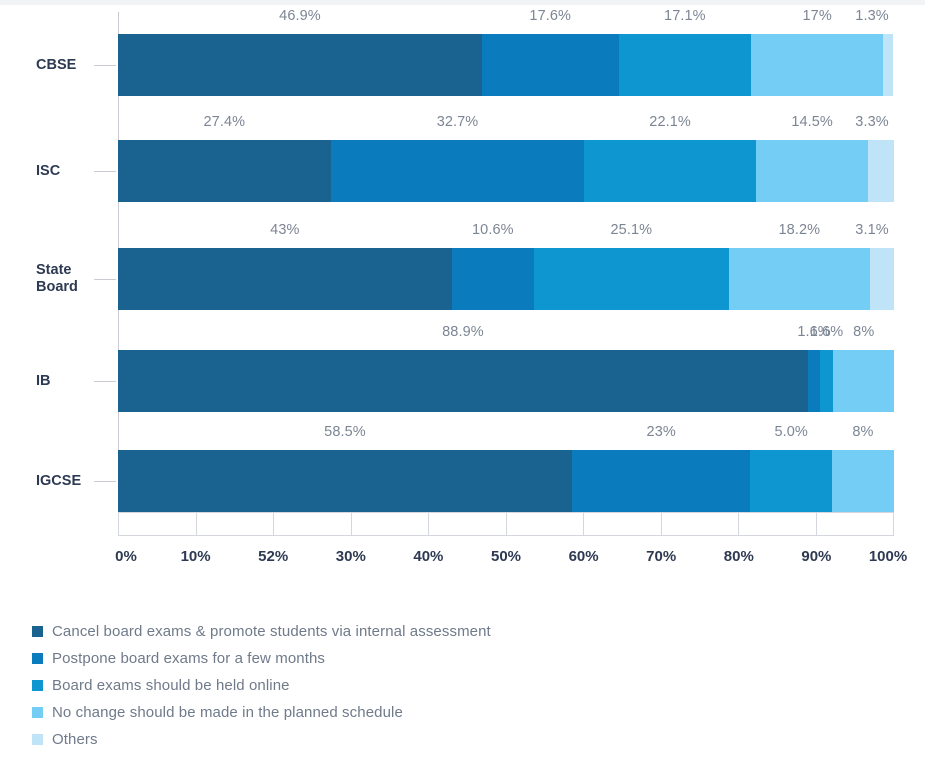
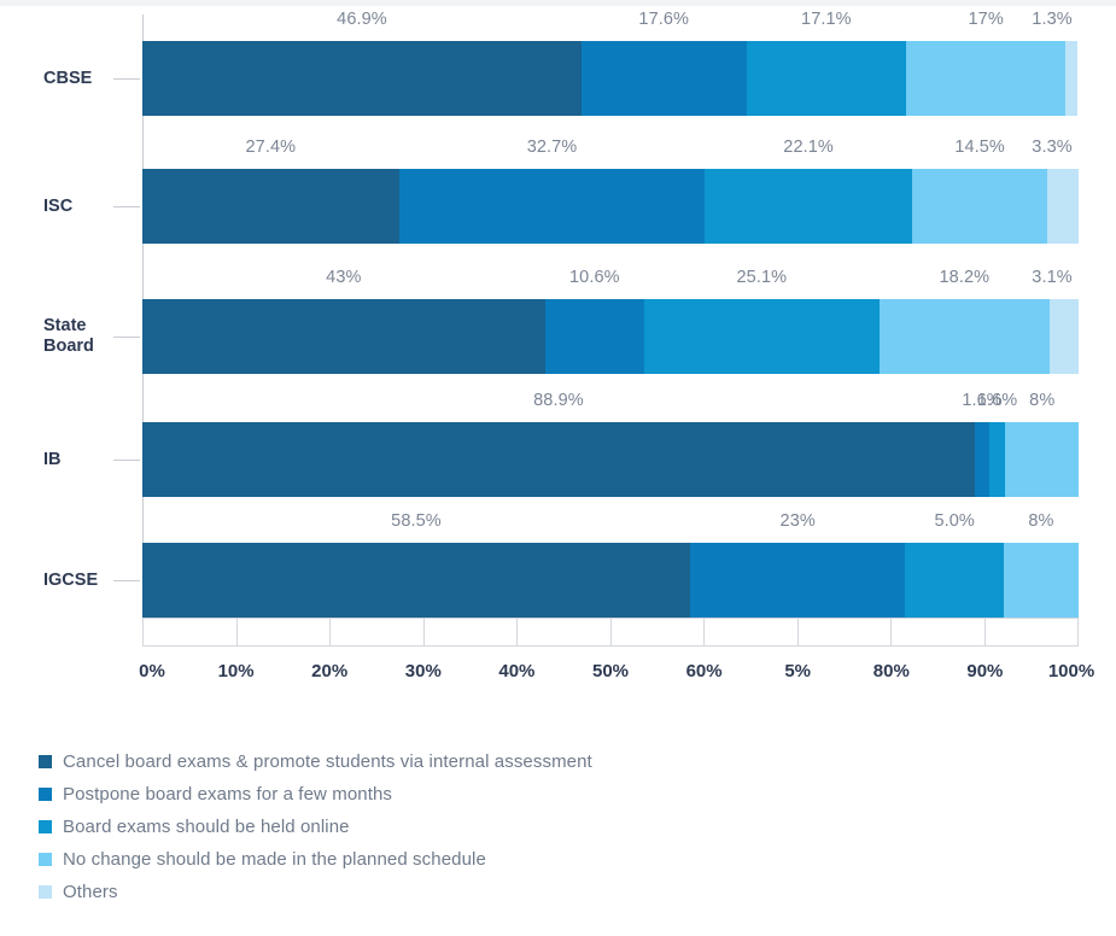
  CBSE
  ISC
  State
  Board
  IB
  IGCSE
  46.9%
  17.6%
  17.1%
  17%
  1.3%
  27.4%
  32.7%
  22.1%
  14.5%
  3.3%
  43%
  10.6%
  25.1%
  18.2%
  3.1%
  88.9%
  1.6%
  1.6%
  8%
  58.5%
  23%
  5.0%
  8%
  0%
  10%
- 52%
+ 20%
  30%
  40%
  50%
  60%
- 70%
+ 5%
  80%
  90%
  100%
  Cancel board exams & promote students via internal assessment
  Postpone board exams for a few months
  Board exams should be held online
  No change should be made in the planned schedule
  Others
